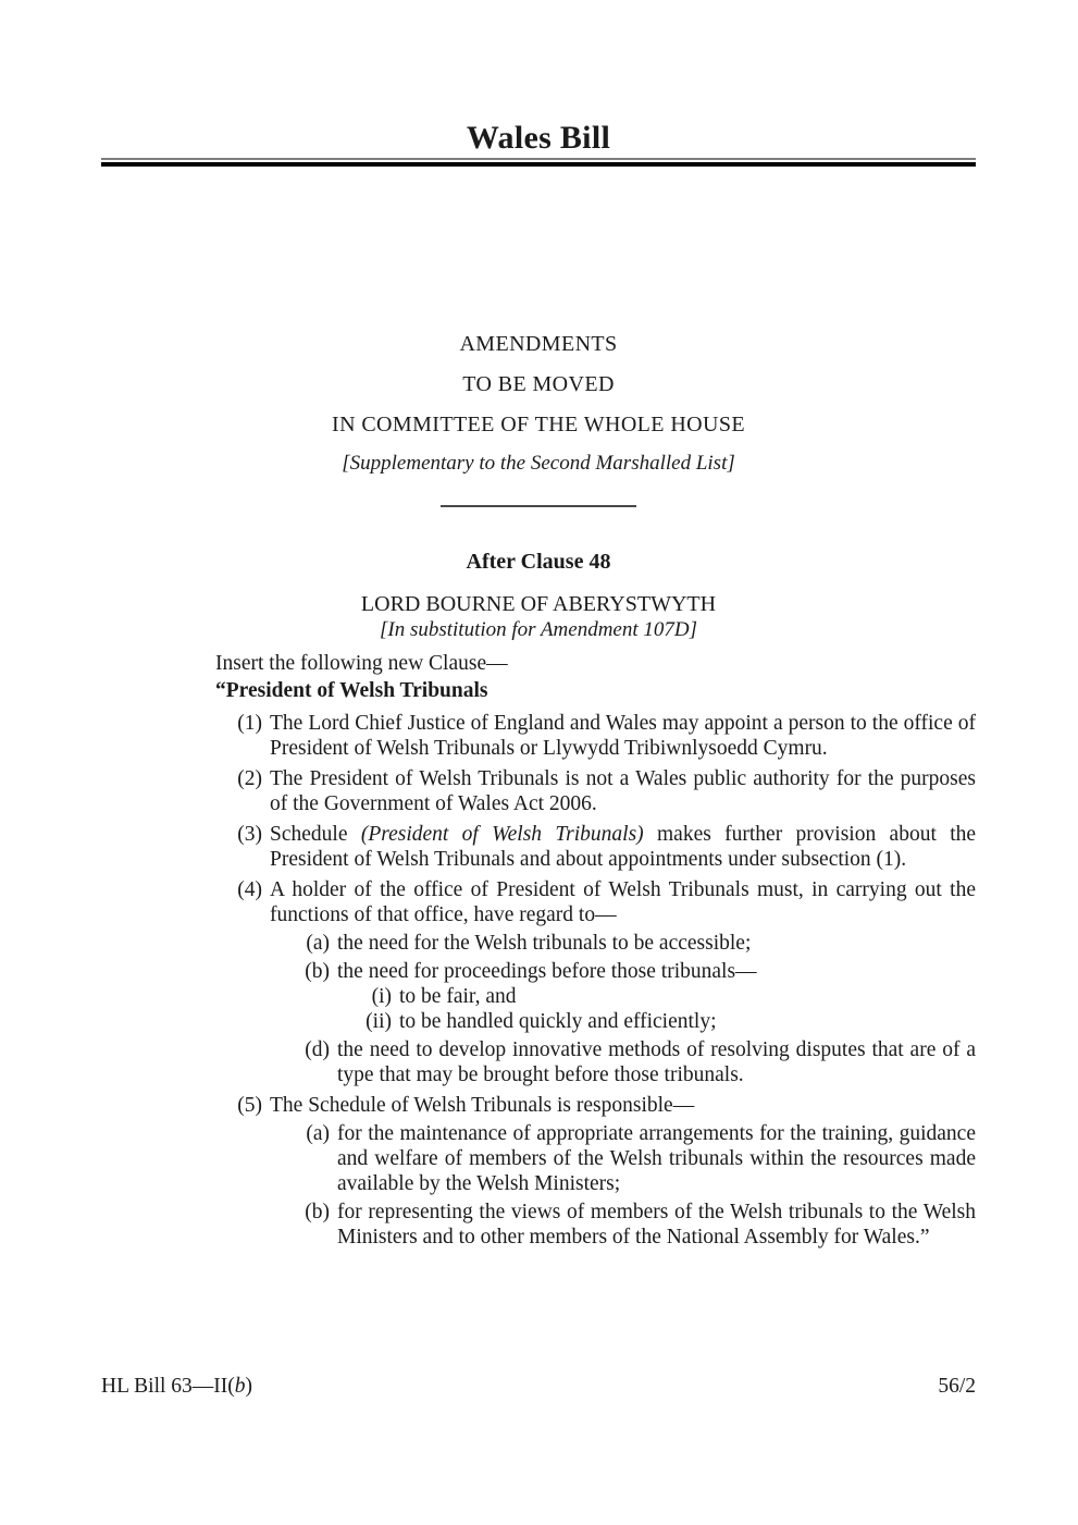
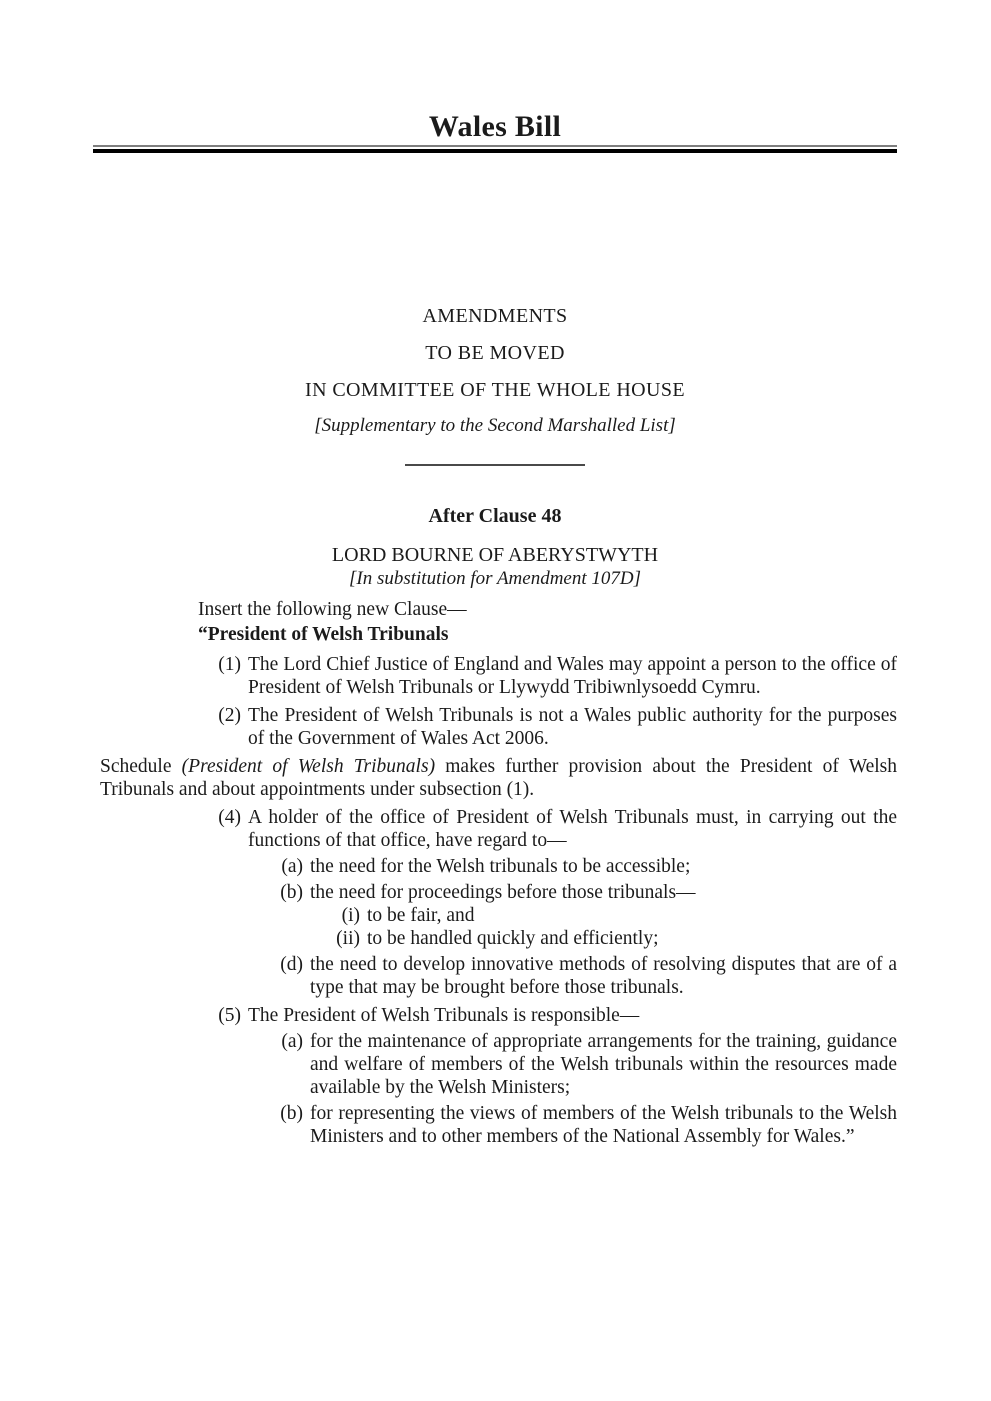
  Wales Bill
  AMENDMENTS
  TO BE MOVED
  IN COMMITTEE OF THE WHOLE HOUSE
  [Supplementary to the Second Marshalled List]
  After Clause 48
  LORD BOURNE OF ABERYSTWYTH
  [In substitution for Amendment 107D]
  Insert the following new Clause—
  “President of Welsh Tribunals
  (1)
  The Lord Chief Justice of England and Wales may appoint a person to the office of President of Welsh Tribunals or Llywydd Tribiwnlysoedd Cymru.
  (2)
  The President of Welsh Tribunals is not a Wales public authority for the purposes of the Government of Wales Act 2006.
- (3)
  Schedule (President of Welsh Tribunals) makes further provision about the President of Welsh Tribunals and about appointments under subsection (1).
  (4)
  A holder of the office of President of Welsh Tribunals must, in carrying out the functions of that office, have regard to—
  (a)
  the need for the Welsh tribunals to be accessible;
  (b)
  the need for proceedings before those tribunals—
  (i)
  to be fair, and
  (ii)
  to be handled quickly and efficiently;
  (d)
  the need to develop innovative methods of resolving disputes that are of a type that may be brought before those tribunals.
  (5)
- The Schedule of Welsh Tribunals is responsible—
+ The President of Welsh Tribunals is responsible—
  (a)
  for the maintenance of appropriate arrangements for the training, guidance and welfare of members of the Welsh tribunals within the resources made available by the Welsh Ministers;
  (b)
  for representing the views of members of the Welsh tribunals to the Welsh Ministers and to other members of the National Assembly for Wales.”
- HL Bill 63—II(b)
- 56/2
